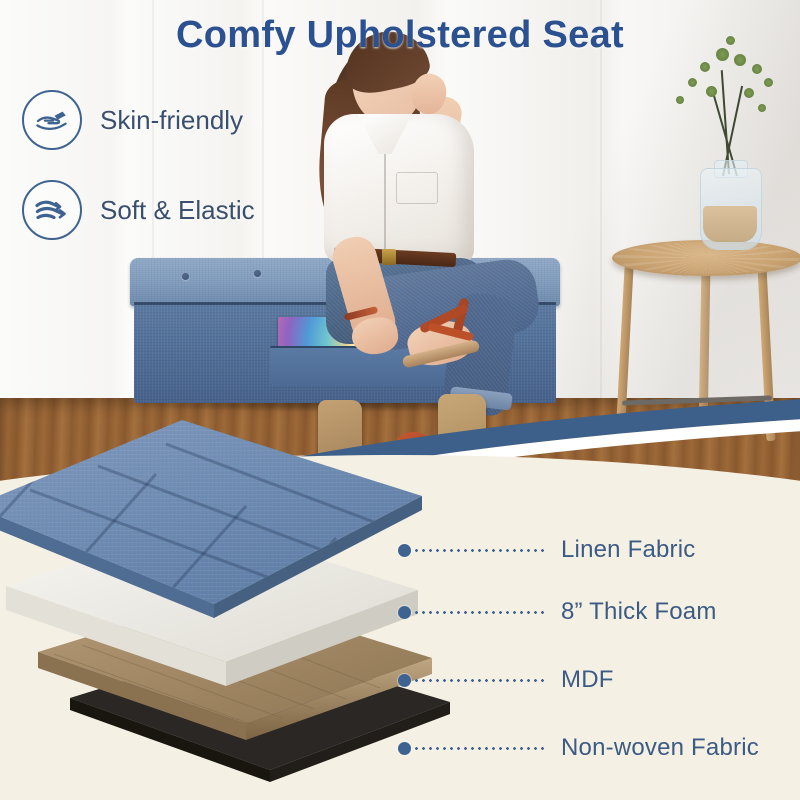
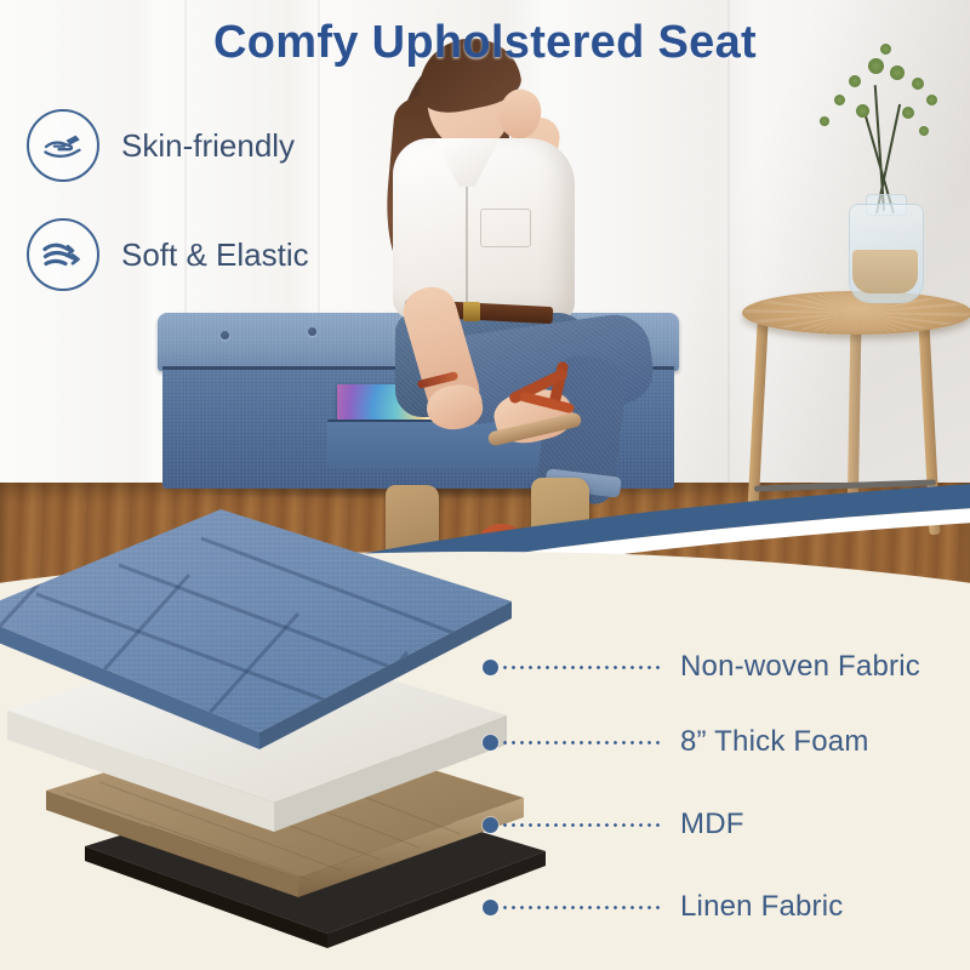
- Linen Fabric
+ Non-woven Fabric
  8” Thick Foam
  MDF
- Non-woven Fabric
+ Linen Fabric
  Comfy Upholstered Seat
  Skin-friendly
  Soft & Elastic
